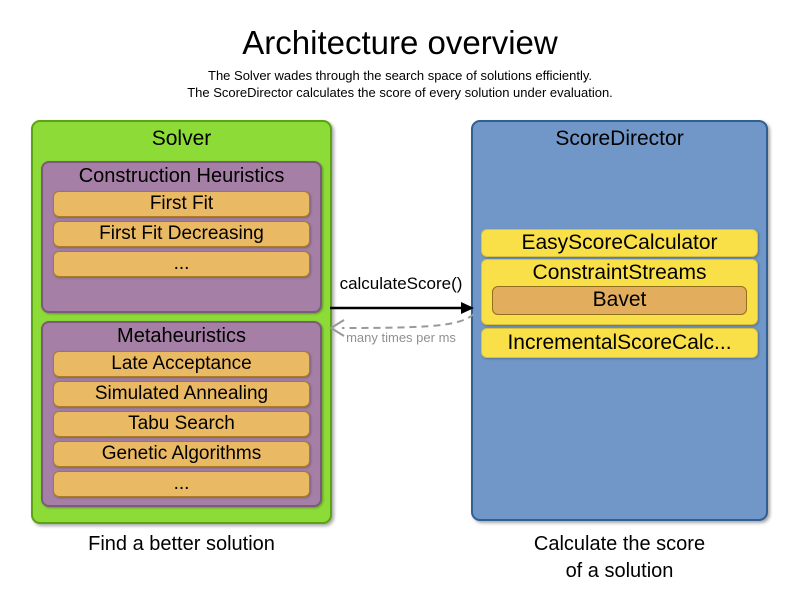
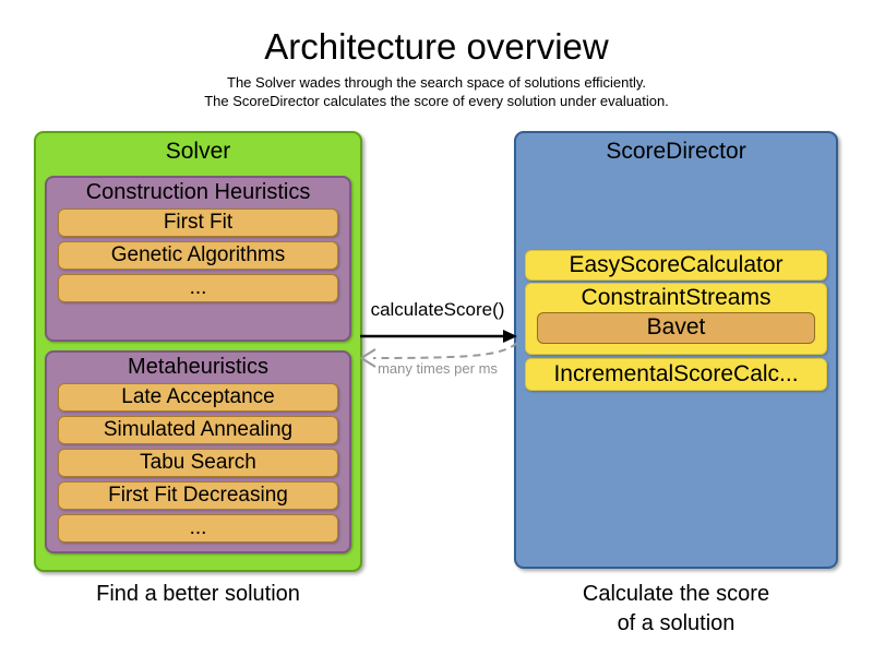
  Architecture overview
  The Solver wades through the search space of solutions efficiently.
  The ScoreDirector calculates the score of every solution under evaluation.
  Solver
  Construction Heuristics
  First Fit
- First Fit Decreasing
+ Genetic Algorithms
  ...
  Metaheuristics
  Late Acceptance
  Simulated Annealing
  Tabu Search
- Genetic Algorithms
+ First Fit Decreasing
  ...
  ScoreDirector
  EasyScoreCalculator
  ConstraintStreams
  Bavet
  IncrementalScoreCalc...
  calculateScore()
  many times per ms
  Find a better solution
  Calculate the score
  of a solution
